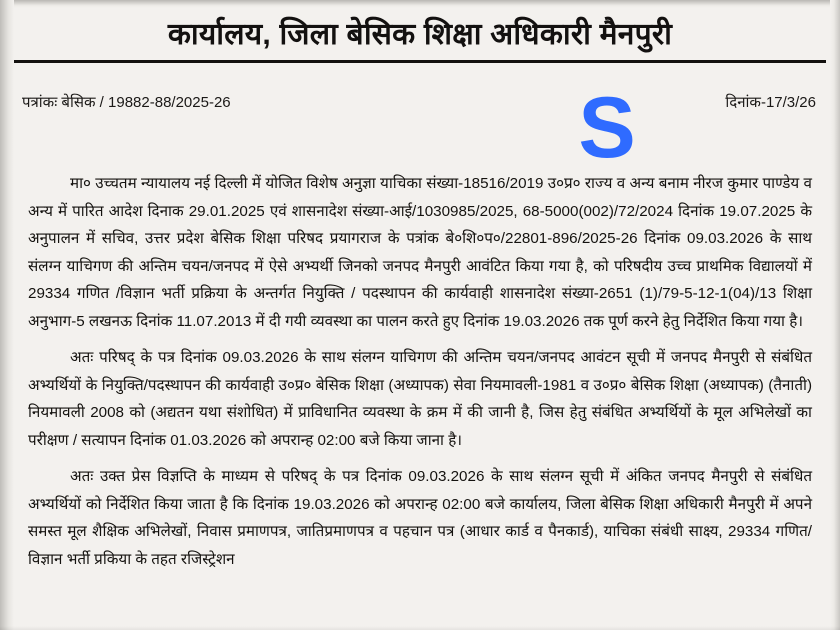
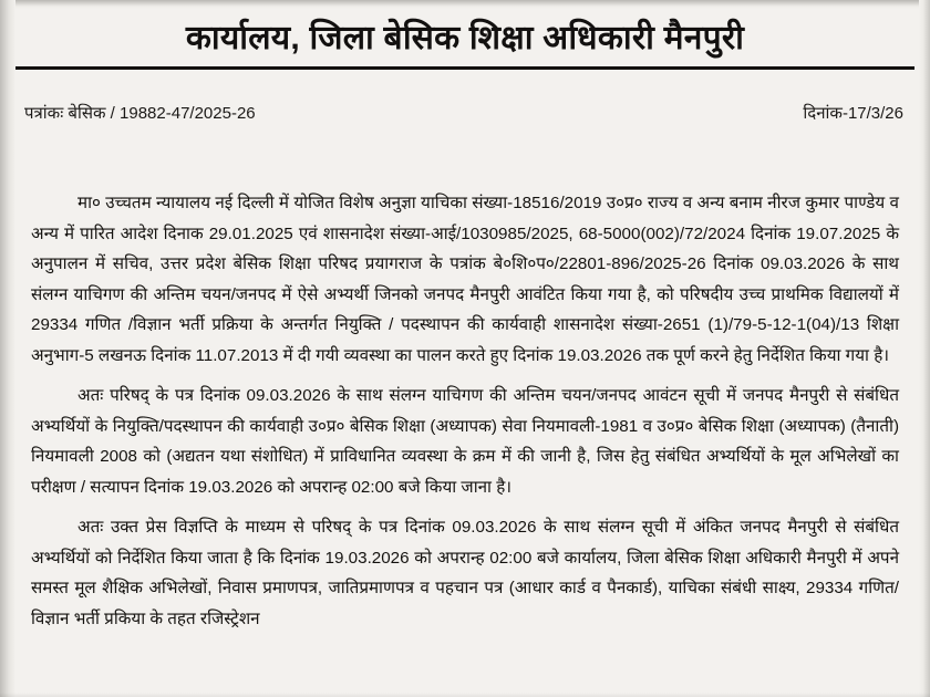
  कार्यालय, जिला बेसिक शिक्षा अधिकारी मैनपुरी
- पत्रांकः बेसिक / 19882-88/2025-26
+ पत्रांकः बेसिक / 19882-47/2025-26
  दिनांक-17/3/26
- S
  मा० उच्चतम न्यायालय नई दिल्ली में योजित विशेष अनुज्ञा याचिका संख्या-18516/2019 उ०प्र० राज्य व अन्य बनाम नीरज कुमार पाण्डेय व अन्य में पारित आदेश दिनाक 29.01.2025 एवं शासनादेश संख्या-आई/1030985/2025, 68-5000(002)/72/2024 दिनांक 19.07.2025 के अनुपालन में सचिव, उत्तर प्रदेश बेसिक शिक्षा परिषद प्रयागराज के पत्रांक बे०शि०प०/22801-896/2025-26 दिनांक 09.03.2026 के साथ संलग्न याचिगण की अन्तिम चयन/जनपद में ऐसे अभ्यर्थी जिनको जनपद मैनपुरी आवंटित किया गया है, को परिषदीय उच्च प्राथमिक विद्यालयों में 29334 गणित /विज्ञान भर्ती प्रक्रिया के अन्तर्गत नियुक्ति / पदस्थापन की कार्यवाही शासनादेश संख्या-2651 (1)/79-5-12-1(04)/13 शिक्षा अनुभाग-5 लखनऊ दिनांक 11.07.2013 में दी गयी व्यवस्था का पालन करते हुए दिनांक 19.03.2026 तक पूर्ण करने हेतु निर्देशित किया गया है।
- अतः परिषद् के पत्र दिनांक 09.03.2026 के साथ संलग्न याचिगण की अन्तिम चयन/जनपद आवंटन सूची में जनपद मैनपुरी से संबंधित अभ्यर्थियों के नियुक्ति/पदस्थापन की कार्यवाही उ०प्र० बेसिक शिक्षा (अध्यापक) सेवा नियमावली-1981 व उ०प्र० बेसिक शिक्षा (अध्यापक) (तैनाती) नियमावली 2008 को (अद्यतन यथा संशोधित) में प्राविधानित व्यवस्था के क्रम में की जानी है, जिस हेतु संबंधित अभ्यर्थियों के मूल अभिलेखों का परीक्षण / सत्यापन दिनांक 01.03.2026 को अपरान्ह 02:00 बजे किया जाना है।
+ अतः परिषद् के पत्र दिनांक 09.03.2026 के साथ संलग्न याचिगण की अन्तिम चयन/जनपद आवंटन सूची में जनपद मैनपुरी से संबंधित अभ्यर्थियों के नियुक्ति/पदस्थापन की कार्यवाही उ०प्र० बेसिक शिक्षा (अध्यापक) सेवा नियमावली-1981 व उ०प्र० बेसिक शिक्षा (अध्यापक) (तैनाती) नियमावली 2008 को (अद्यतन यथा संशोधित) में प्राविधानित व्यवस्था के क्रम में की जानी है, जिस हेतु संबंधित अभ्यर्थियों के मूल अभिलेखों का परीक्षण / सत्यापन दिनांक 19.03.2026 को अपरान्ह 02:00 बजे किया जाना है।
  अतः उक्त प्रेस विज्ञप्ति के माध्यम से परिषद् के पत्र दिनांक 09.03.2026 के साथ संलग्न सूची में अंकित जनपद मैनपुरी से संबंधित अभ्यर्थियों को निर्देशित किया जाता है कि दिनांक 19.03.2026 को अपरान्ह 02:00 बजे कार्यालय, जिला बेसिक शिक्षा अधिकारी मैनपुरी में अपने समस्त मूल शैक्षिक अभिलेखों, निवास प्रमाणपत्र, जातिप्रमाणपत्र व पहचान पत्र (आधार कार्ड व पैनकार्ड), याचिका संबंधी साक्ष्य, 29334 गणित/विज्ञान भर्ती प्रकिया के तहत रजिस्ट्रेशन
